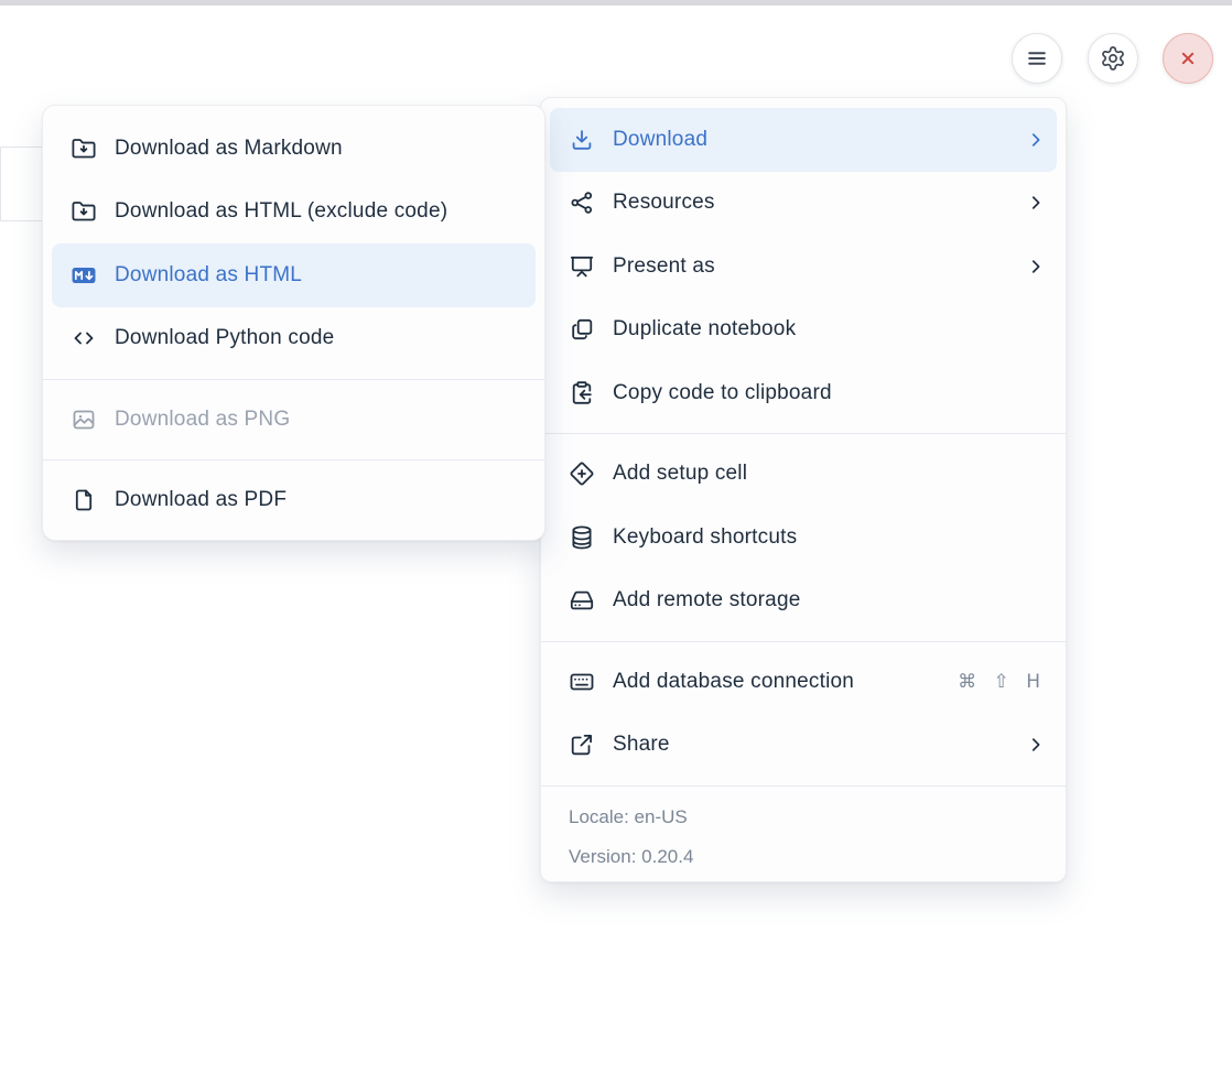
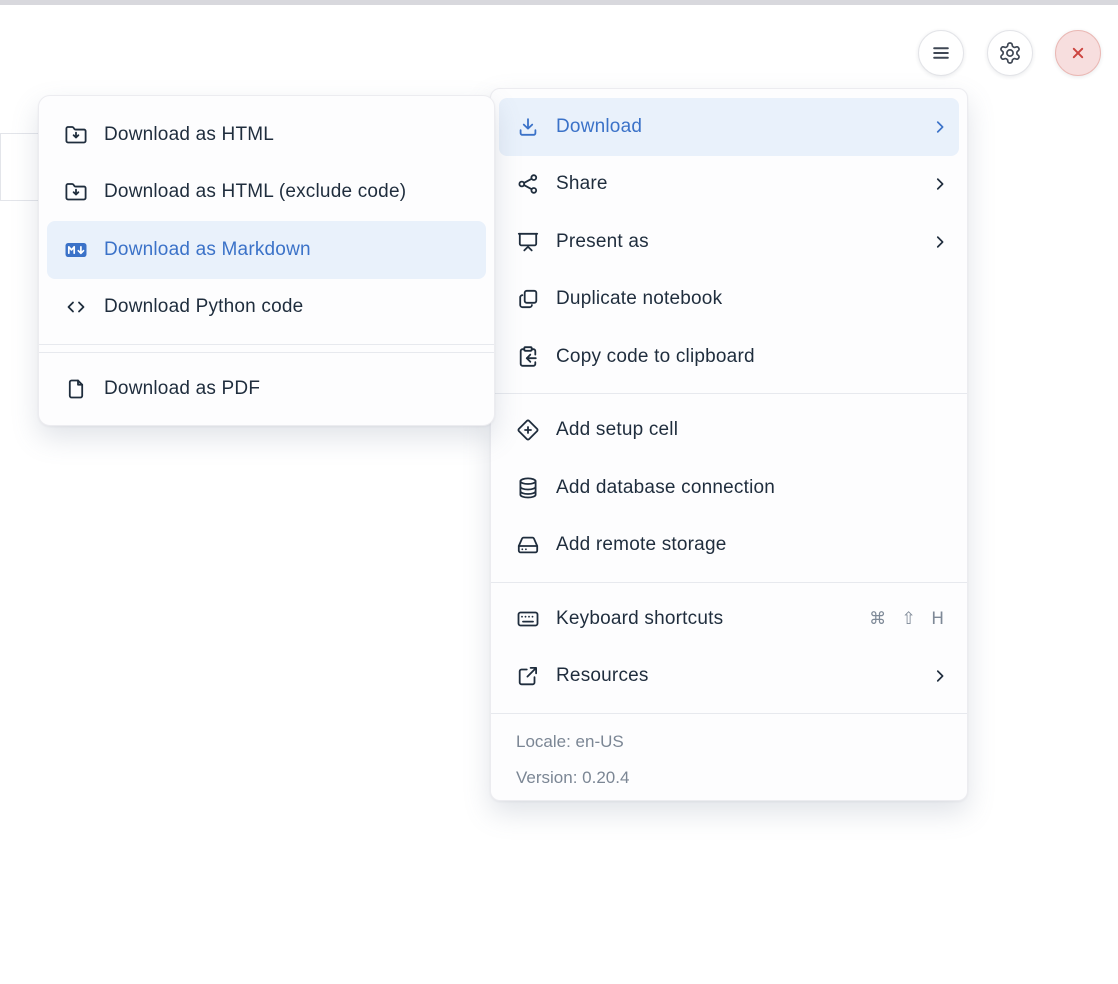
- Download as Markdown
+ Download as HTML
  Download as HTML (exclude code)
- Download as HTML
+ Download as Markdown
  Download Python code
- Download as PNG
  Download as PDF
  Download
- Resources
+ Share
  Present as
  Duplicate notebook
  Copy code to clipboard
  Add setup cell
- Keyboard shortcuts
+ Add database connection
  Add remote storage
- Add database connection
+ Keyboard shortcuts
  ⌘ ⇧ H
- Share
+ Resources
  Locale: en-US
  Version: 0.20.4
